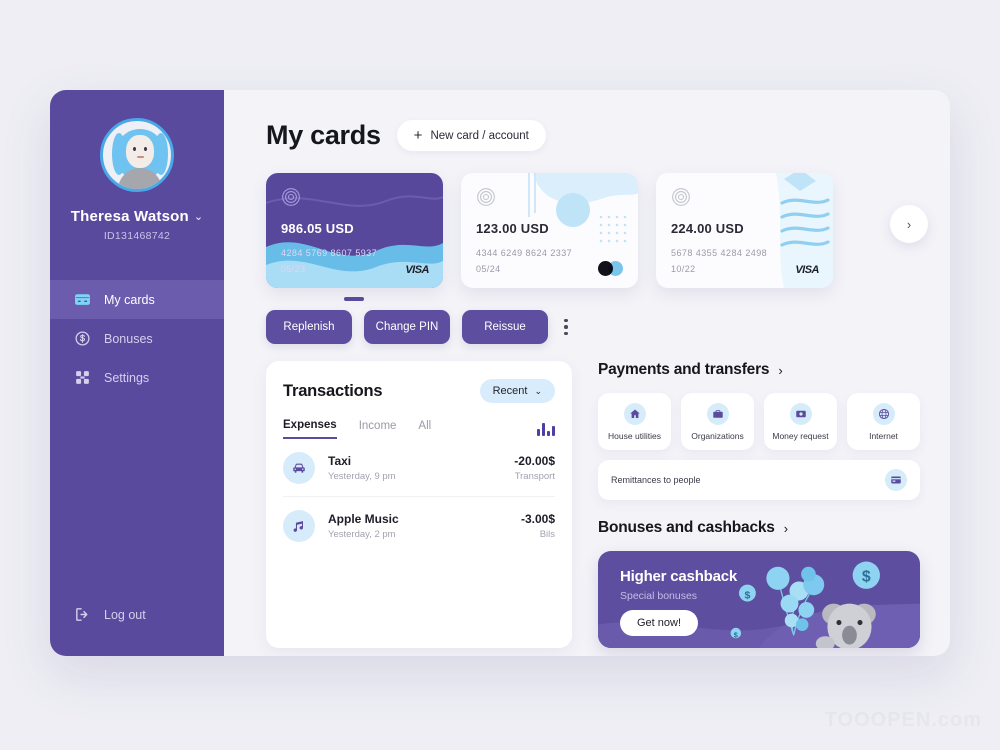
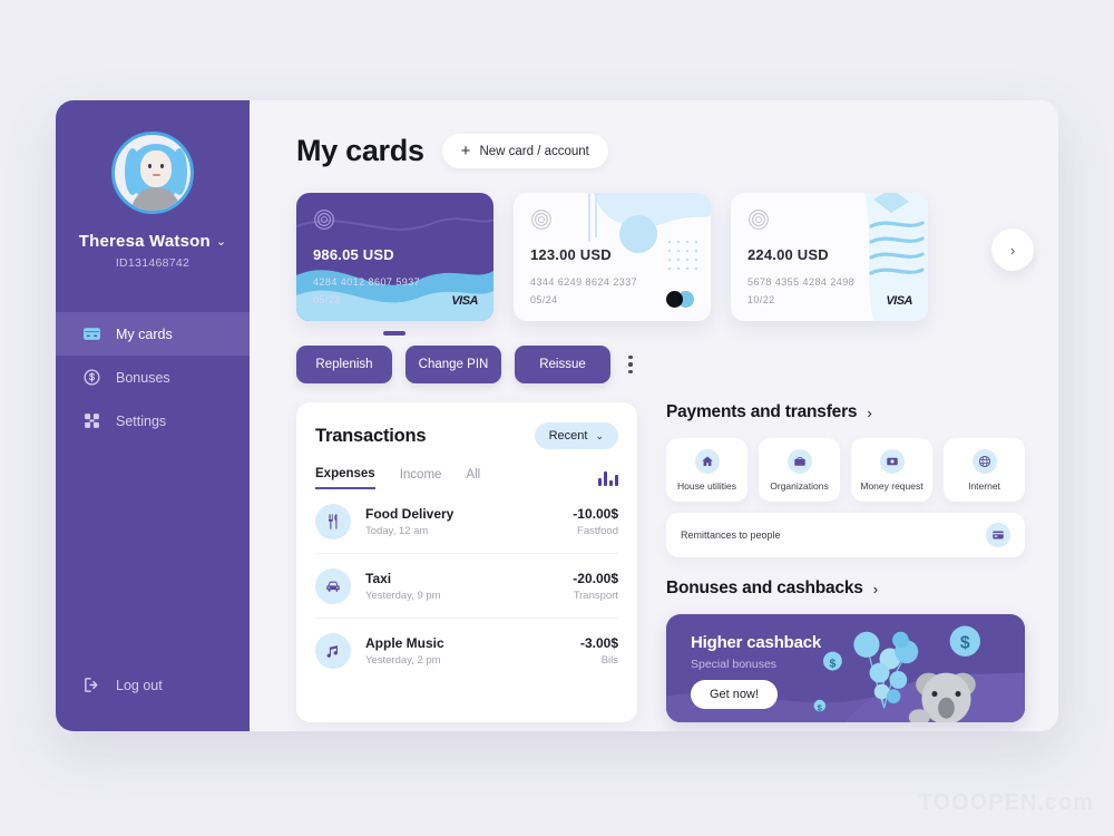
  Theresa Watson
  ⌄
  ID131468742
  My cards
  Bonuses
  Settings
  Log out
  My cards
  +
  New card / account
  986.05 USD
- 4284 5769 8607 5937
+ 4284 4012 8607 5937
  05/23
  VISA
  123.00 USD
  4344 6249 8624 2337
  05/24
  224.00 USD
  5678 4355 4284 2498
  10/22
  VISA
  ›
  Replenish
  Change PIN
  Reissue
  Transactions
  Recent
  ⌄
  Expenses
  Income
  All
+ Food Delivery
+ Today, 12 am
+ -10.00$
+ Fastfood
  Taxi
  Yesterday, 9 pm
  -20.00$
  Transport
  Apple Music
  Yesterday, 2 pm
  -3.00$
  Bils
  Payments and transfers
  ›
  House utilities
  Organizations
  Money request
  Internet
  Remittances to people
  Bonuses and cashbacks
  ›
  $
  $
  $
  Higher cashback
  Special bonuses
  Get now!
